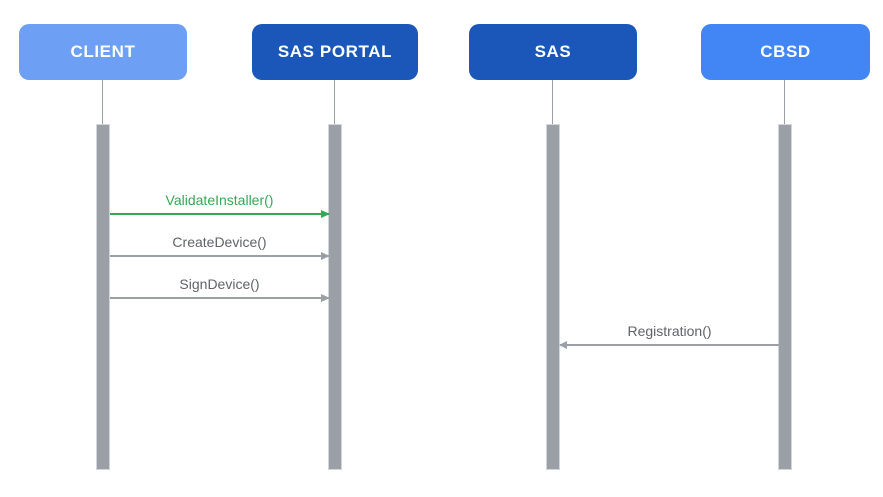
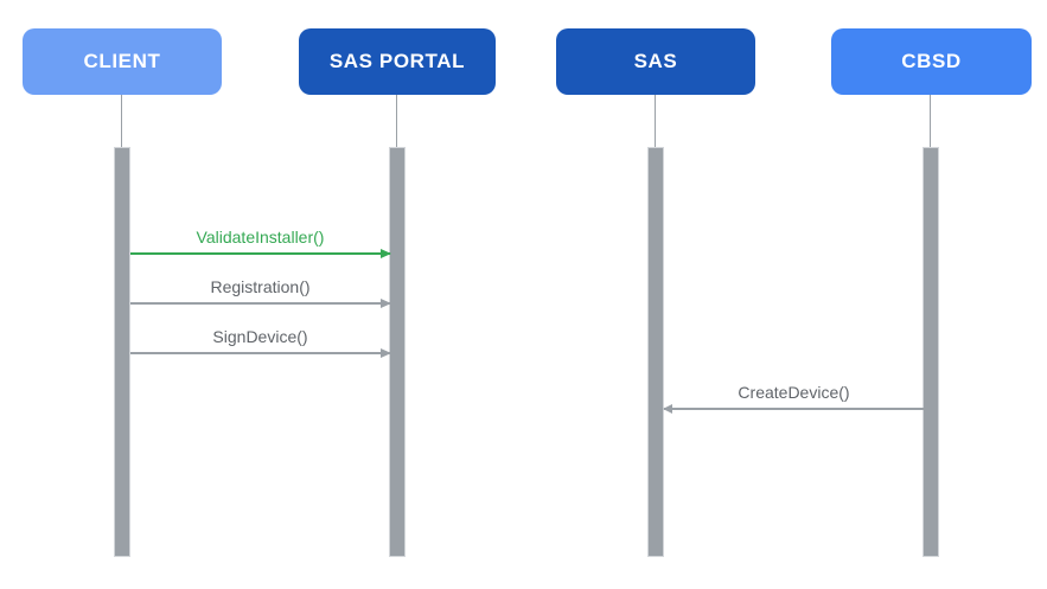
  CLIENT
  SAS PORTAL
  SAS
  CBSD
  ValidateInstaller()
- CreateDevice()
+ Registration()
  SignDevice()
- Registration()
+ CreateDevice()
